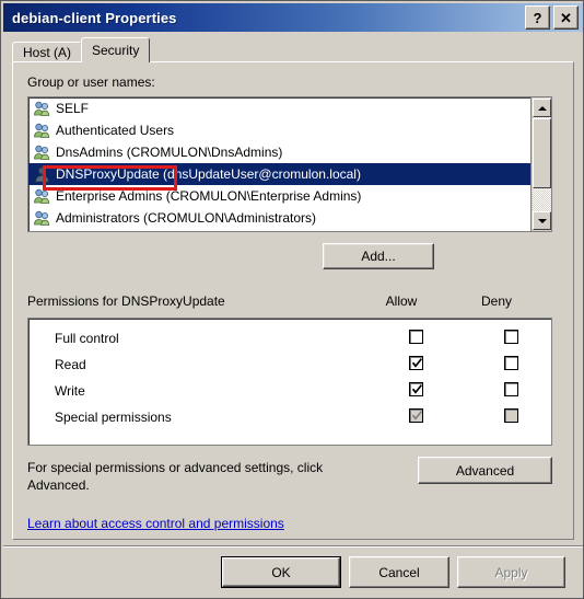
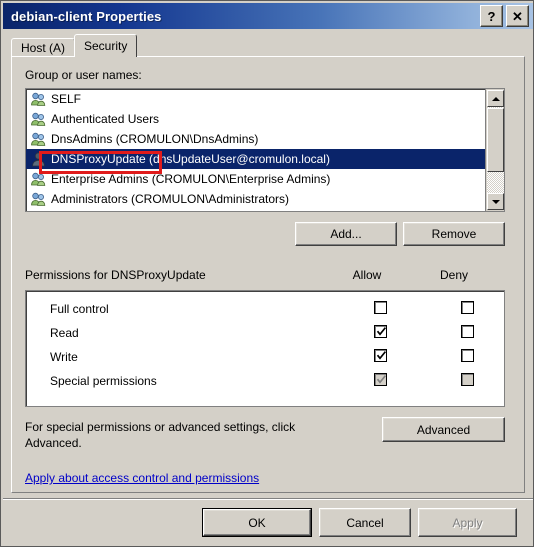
  debian-client Properties
  ?
  ✕
  Host (A)
  Security
  Group or user names:
  SELF
  Authenticated Users
  DnsAdmins (CROMULON\DnsAdmins)
  DNSProxyUpdate (dnsUpdateUser@cromulon.local)
  Enterprise Admins (CROMULON\Enterprise Admins)
  Administrators (CROMULON\Administrators)
  Add...
+ Remove
  Permissions for DNSProxyUpdate
  Allow
  Deny
  Full control
  Read
  Write
  Special permissions
  For special permissions or advanced settings, click
  Advanced.
  Advanced
- Learn about access control and permissions
+ Apply about access control and permissions
  OK
  Cancel
  Apply
